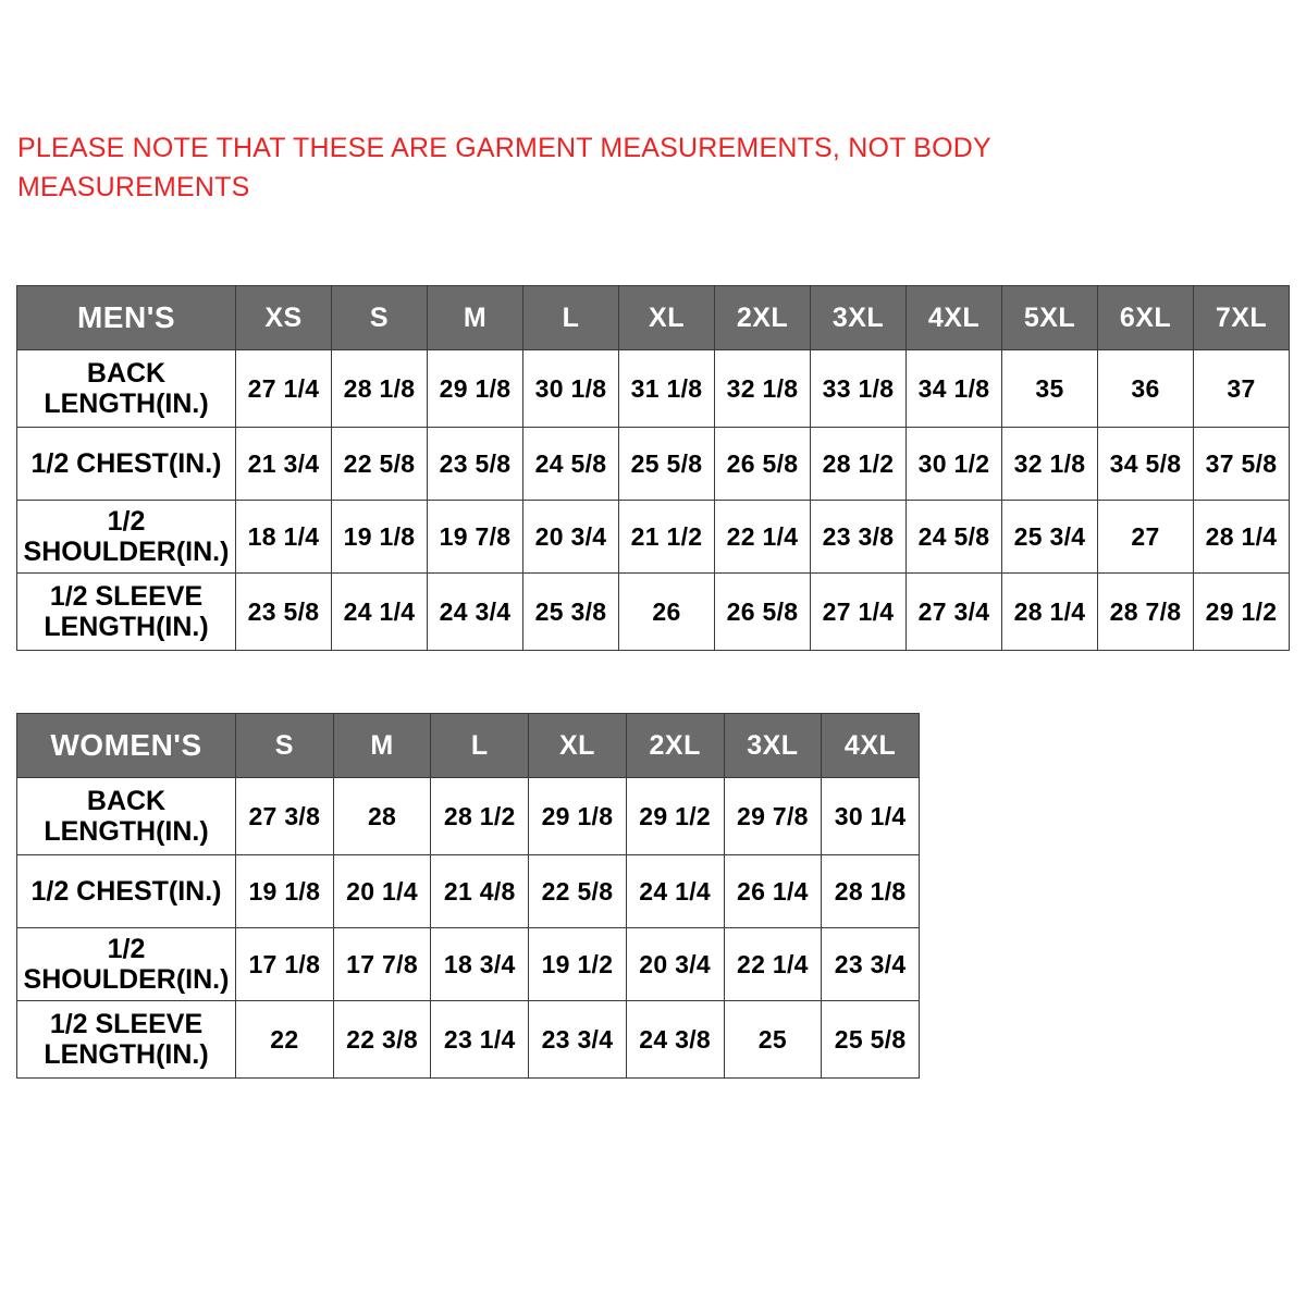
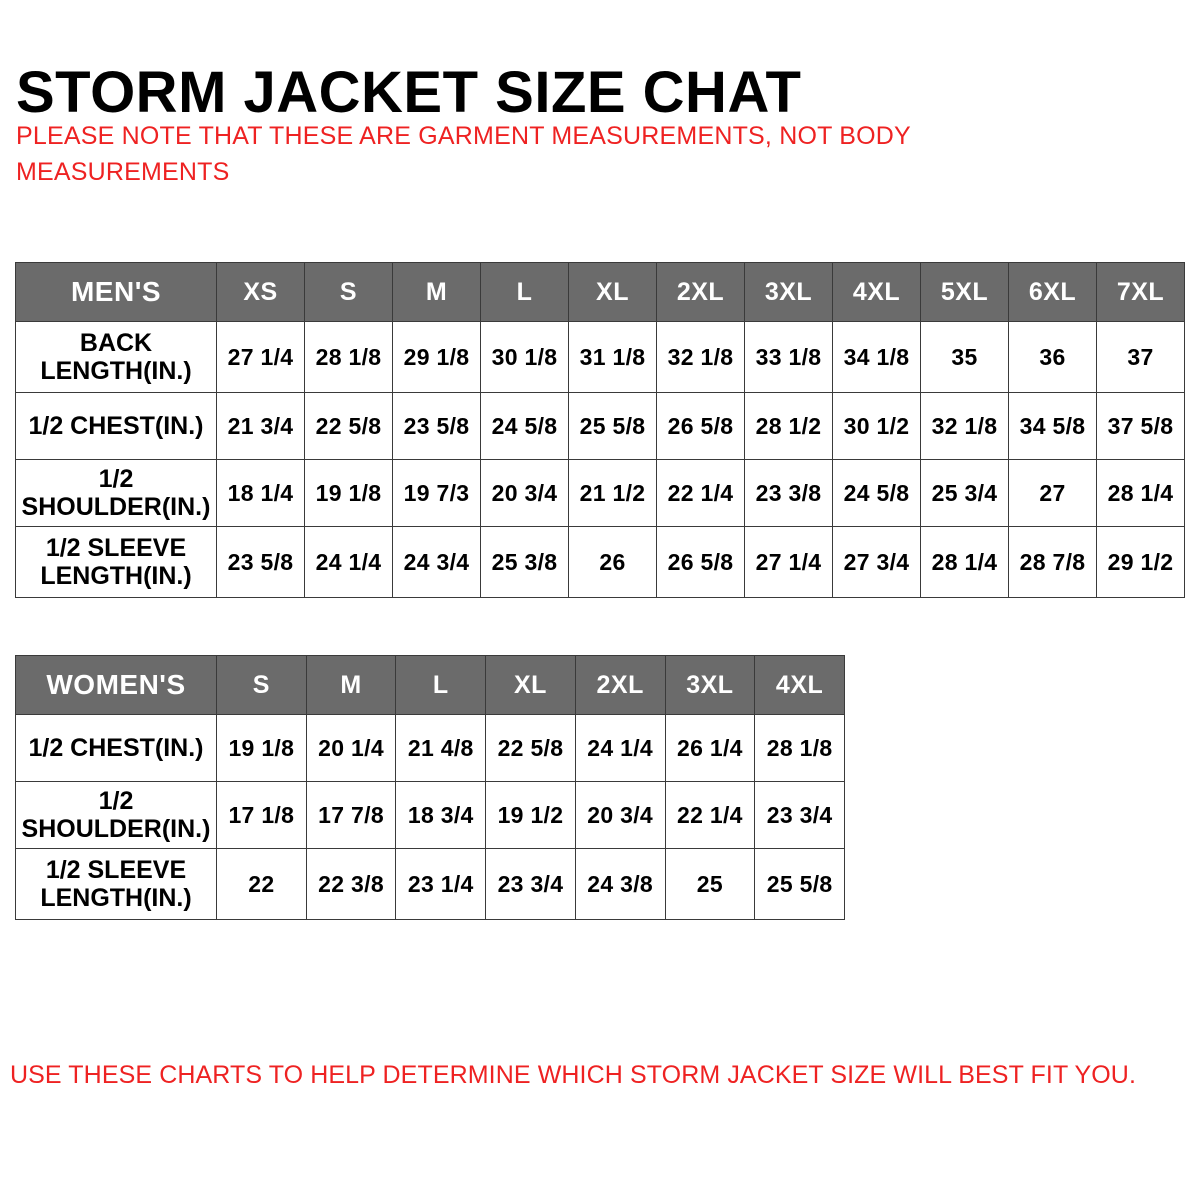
+ STORM JACKET SIZE CHAT
  PLEASE NOTE THAT THESE ARE GARMENT MEASUREMENTS, NOT BODY MEASUREMENTS
  MEN'S	XS	S	M	L	XL	2XL	3XL	4XL	5XL	6XL	7XL
  BACKLENGTH(IN.)	27 1/4	28 1/8	29 1/8	30 1/8	31 1/8	32 1/8	33 1/8	34 1/8	35	36	37
  1/2 CHEST(IN.)	21 3/4	22 5/8	23 5/8	24 5/8	25 5/8	26 5/8	28 1/2	30 1/2	32 1/8	34 5/8	37 5/8
- 1/2 SHOULDER(IN.)	18 1/4	19 1/8	19 7/8	20 3/4	21 1/2	22 1/4	23 3/8	24 5/8	25 3/4	27	28 1/4
+ 1/2 SHOULDER(IN.)	18 1/4	19 1/8	19 7/3	20 3/4	21 1/2	22 1/4	23 3/8	24 5/8	25 3/4	27	28 1/4
  1/2 SLEEVELENGTH(IN.)	23 5/8	24 1/4	24 3/4	25 3/8	26	26 5/8	27 1/4	27 3/4	28 1/4	28 7/8	29 1/2
  WOMEN'S	S	M	L	XL	2XL	3XL	4XL
- BACKLENGTH(IN.)	27 3/8	28	28 1/2	29 1/8	29 1/2	29 7/8	30 1/4
  1/2 CHEST(IN.)	19 1/8	20 1/4	21 4/8	22 5/8	24 1/4	26 1/4	28 1/8
  1/2 SHOULDER(IN.)	17 1/8	17 7/8	18 3/4	19 1/2	20 3/4	22 1/4	23 3/4
  1/2 SLEEVELENGTH(IN.)	22	22 3/8	23 1/4	23 3/4	24 3/8	25	25 5/8
+ USE THESE CHARTS TO HELP DETERMINE WHICH STORM JACKET SIZE WILL BEST FIT YOU.
